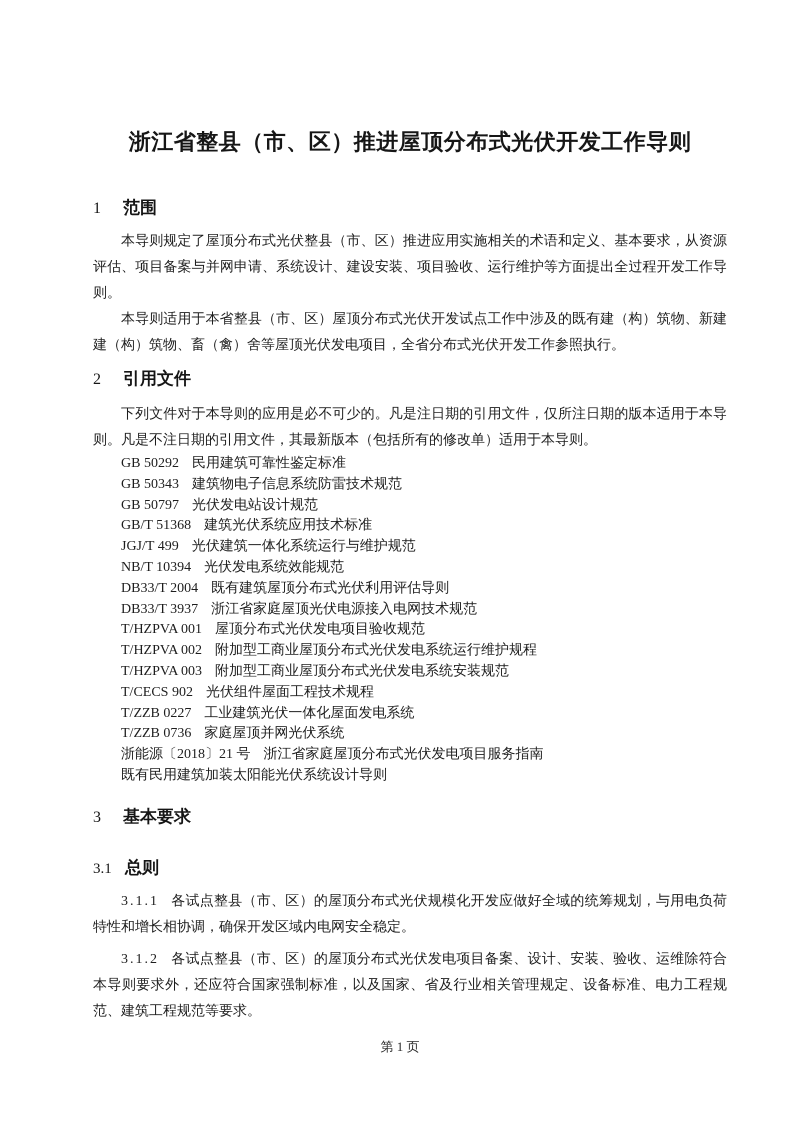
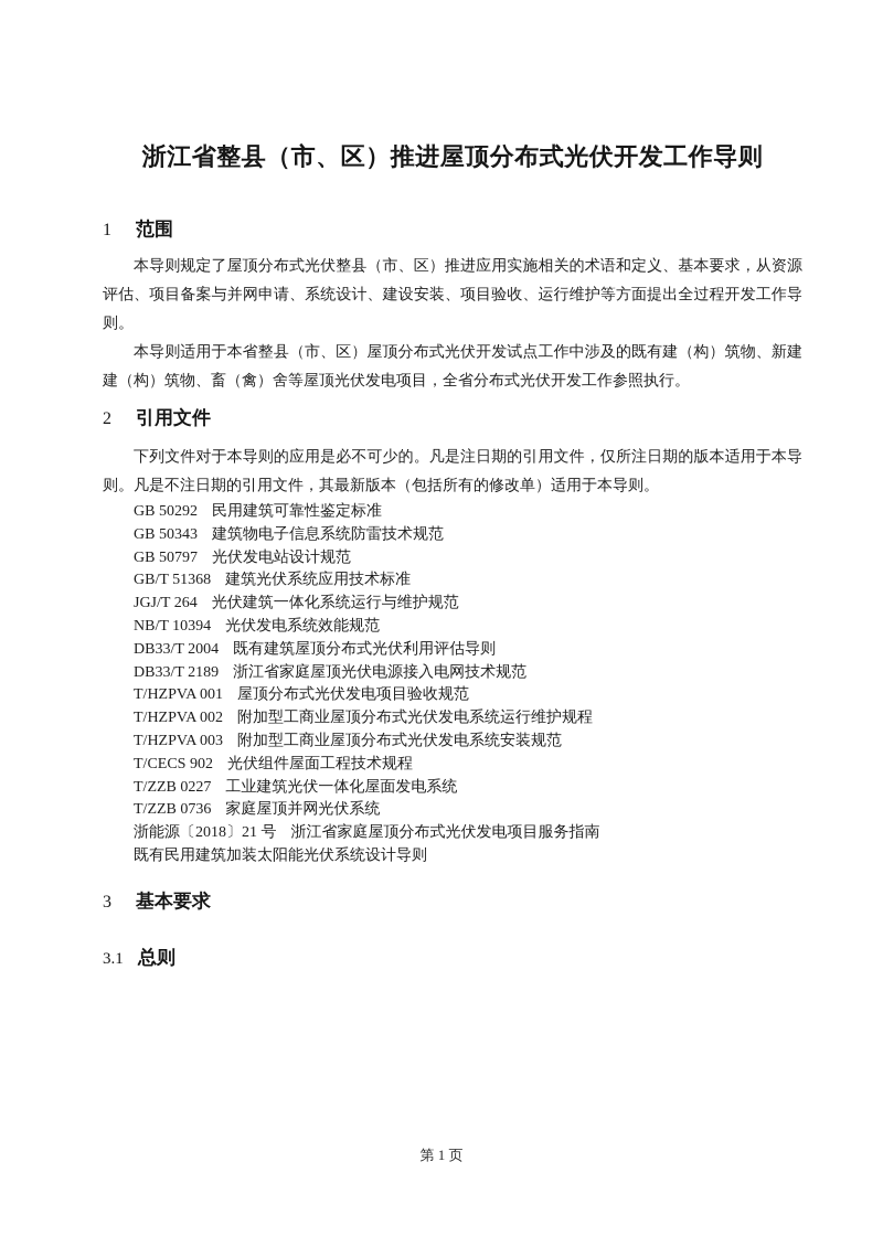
  浙江省整县（市、区）推进屋顶分布式光伏开发工作导则
  1 范围
  本导则规定了屋顶分布式光伏整县（市、区）推进应用实施相关的术语和定义、基本要求，从资源评估、项目备案与并网申请、系统设计、建设安装、项目验收、运行维护等方面提出全过程开发工作导则。
  本导则适用于本省整县（市、区）屋顶分布式光伏开发试点工作中涉及的既有建（构）筑物、新建建（构）筑物、畜（禽）舍等屋顶光伏发电项目，全省分布式光伏开发工作参照执行。
  2 引用文件
  下列文件对于本导则的应用是必不可少的。凡是注日期的引用文件，仅所注日期的版本适用于本导则。凡是不注日期的引用文件，其最新版本（包括所有的修改单）适用于本导则。
  GB 50292 民用建筑可靠性鉴定标准
  GB 50343 建筑物电子信息系统防雷技术规范
  GB 50797 光伏发电站设计规范
  GB/T 51368 建筑光伏系统应用技术标准
- JGJ/T 499 光伏建筑一体化系统运行与维护规范
+ JGJ/T 264 光伏建筑一体化系统运行与维护规范
  NB/T 10394 光伏发电系统效能规范
  DB33/T 2004 既有建筑屋顶分布式光伏利用评估导则
- DB33/T 3937 浙江省家庭屋顶光伏电源接入电网技术规范
+ DB33/T 2189 浙江省家庭屋顶光伏电源接入电网技术规范
  T/HZPVA 001 屋顶分布式光伏发电项目验收规范
  T/HZPVA 002 附加型工商业屋顶分布式光伏发电系统运行维护规程
  T/HZPVA 003 附加型工商业屋顶分布式光伏发电系统安装规范
  T/CECS 902 光伏组件屋面工程技术规程
  T/ZZB 0227 工业建筑光伏一体化屋面发电系统
  T/ZZB 0736 家庭屋顶并网光伏系统
  浙能源〔2018〕21 号 浙江省家庭屋顶分布式光伏发电项目服务指南
  既有民用建筑加装太阳能光伏系统设计导则
  3 基本要求
  3.1 总则
- 3.1.1 各试点整县（市、区）的屋顶分布式光伏规模化开发应做好全域的统筹规划，与用电负荷特性和增长相协调，确保开发区域内电网安全稳定。
- 3.1.2 各试点整县（市、区）的屋顶分布式光伏发电项目备案、设计、安装、验收、运维除符合本导则要求外，还应符合国家强制标准，以及国家、省及行业相关管理规定、设备标准、电力工程规范、建筑工程规范等要求。
  第 1 页
